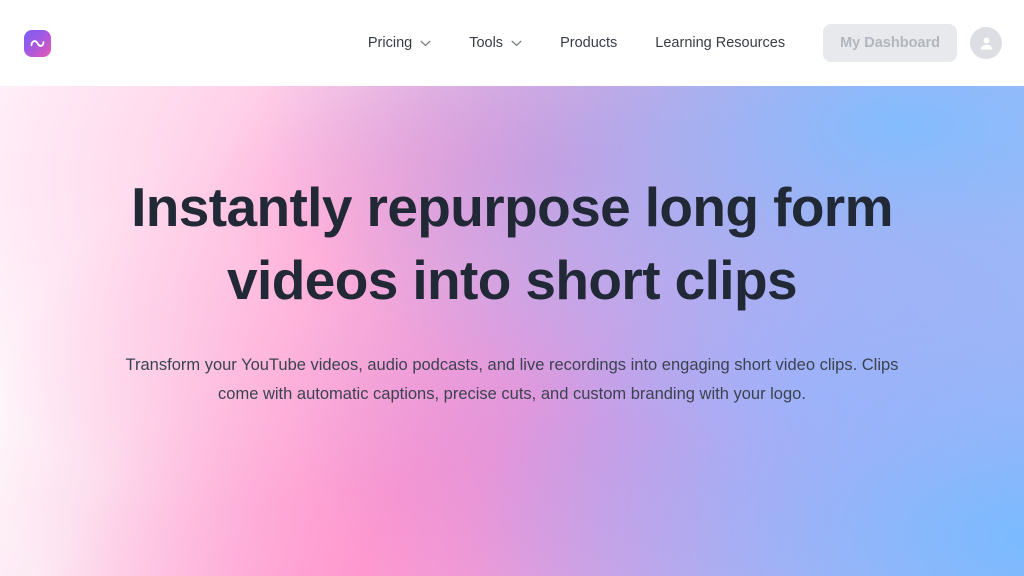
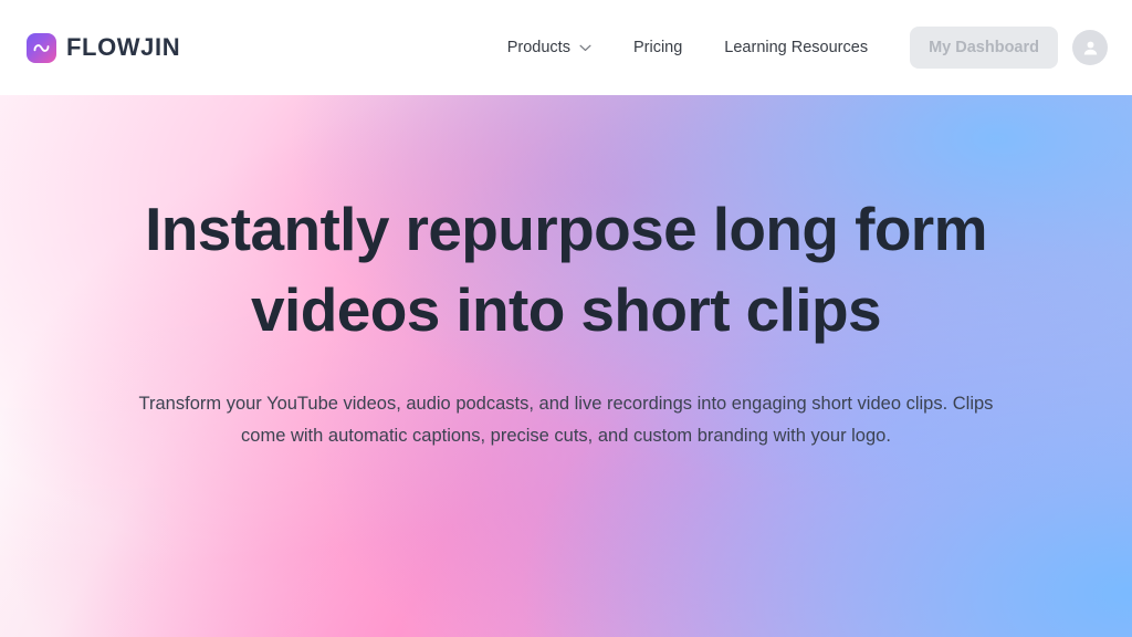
+ FLOWJIN
- Pricing
+ Products
- Tools
- Products
+ Pricing
  Learning Resources
  My Dashboard
  Instantly repurpose long form videos into short clips
  Transform your YouTube videos, audio podcasts, and live recordings into engaging short video clips. Clips come with automatic captions, precise cuts, and custom branding with your logo.
